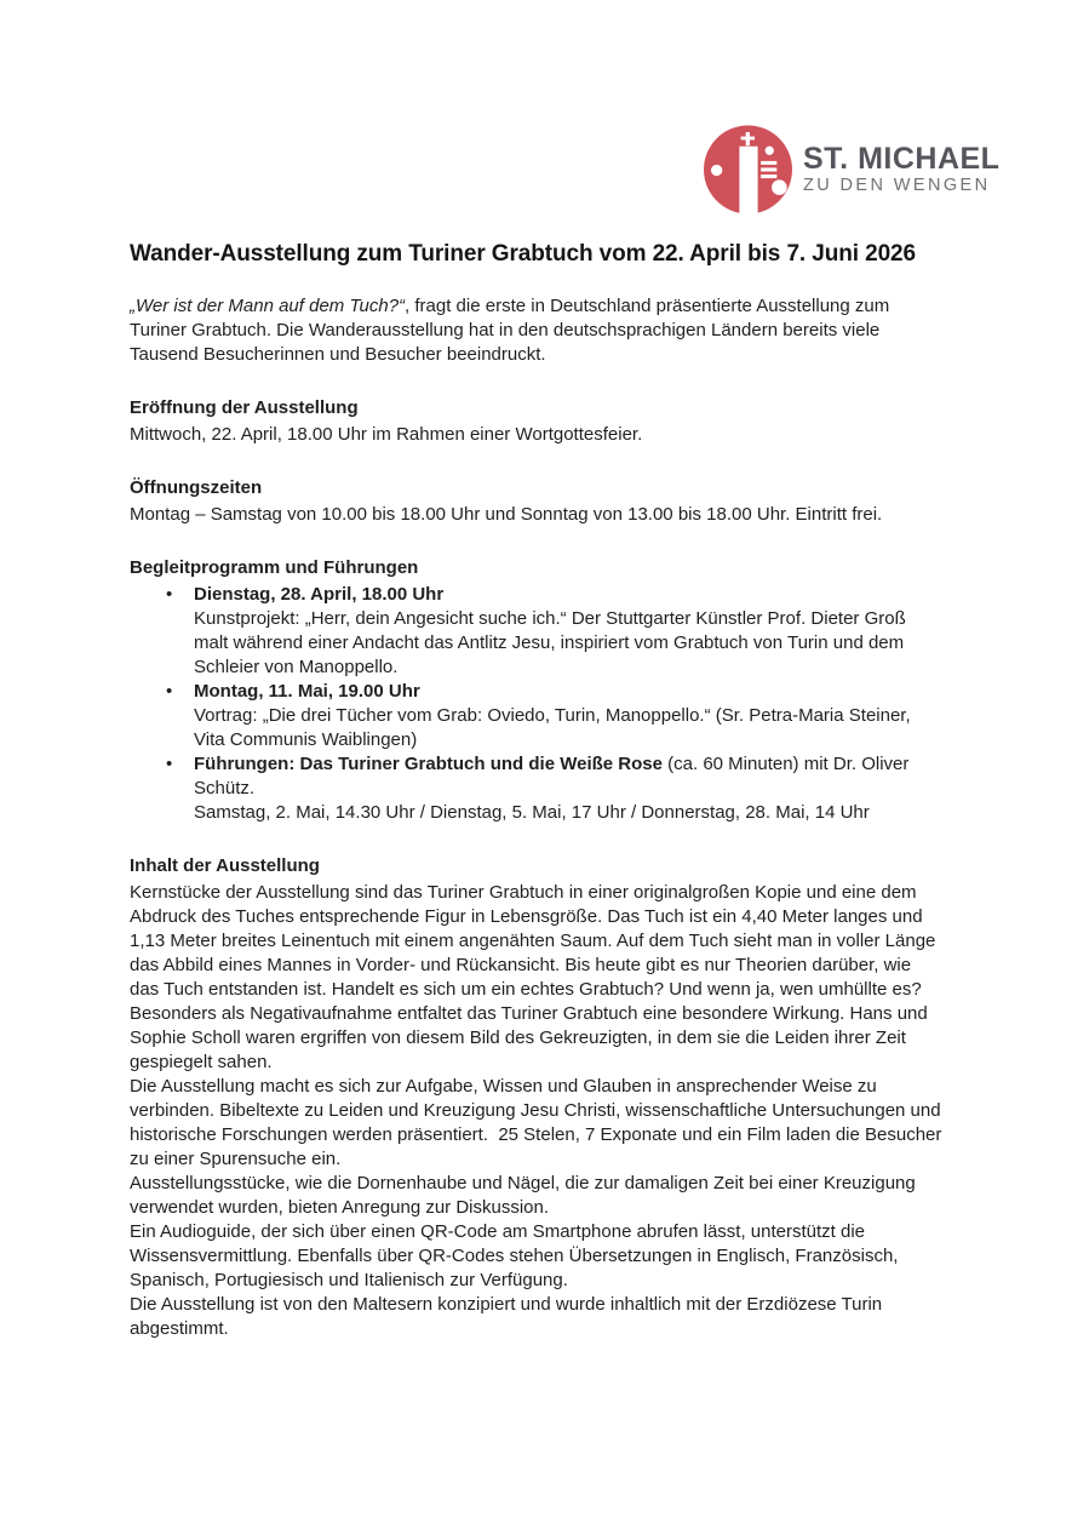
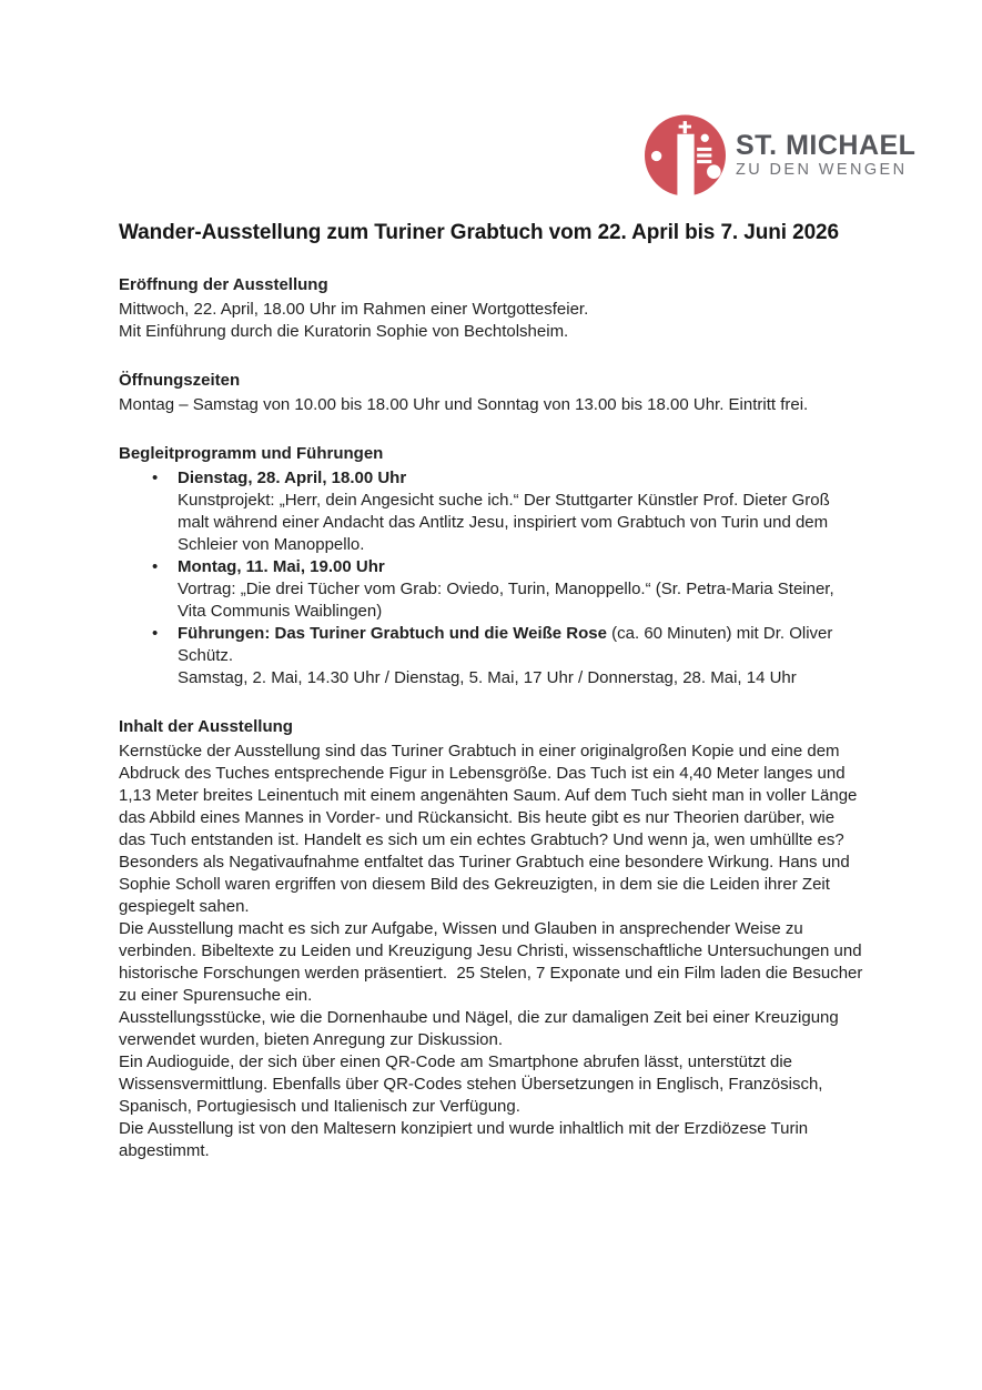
  ST. MICHAEL
  ZU DEN WENGEN
  Wander-Ausstellung zum Turiner Grabtuch vom 22. April bis 7. Juni 2026
- „Wer ist der Mann auf dem Tuch?“, fragt die erste in Deutschland präsentierte Ausstellung zum Turiner Grabtuch. Die Wanderausstellung hat in den deutschsprachigen Ländern bereits viele Tausend Besucherinnen und Besucher beeindruckt.
  Eröffnung der Ausstellung
  Mittwoch, 22. April, 18.00 Uhr im Rahmen einer Wortgottesfeier.
+ Mit Einführung durch die Kuratorin Sophie von Bechtolsheim.
  Öffnungszeiten
  Montag – Samstag von 10.00 bis 18.00 Uhr und Sonntag von 13.00 bis 18.00 Uhr. Eintritt frei.
  Begleitprogramm und Führungen
  •
  Dienstag, 28. April, 18.00 Uhr
  Kunstprojekt: „Herr, dein Angesicht suche ich.“ Der Stuttgarter Künstler Prof. Dieter Groß malt während einer Andacht das Antlitz Jesu, inspiriert vom Grabtuch von Turin und dem Schleier von Manoppello.
  •
  Montag, 11. Mai, 19.00 Uhr
  Vortrag: „Die drei Tücher vom Grab: Oviedo, Turin, Manoppello.“ (Sr. Petra-Maria Steiner, Vita Communis Waiblingen)
  •
  Führungen: Das Turiner Grabtuch und die Weiße Rose (ca. 60 Minuten) mit Dr. Oliver Schütz.
  Samstag, 2. Mai, 14.30 Uhr / Dienstag, 5. Mai, 17 Uhr / Donnerstag, 28. Mai, 14 Uhr
  Inhalt der Ausstellung
  Kernstücke der Ausstellung sind das Turiner Grabtuch in einer originalgroßen Kopie und eine dem Abdruck des Tuches entsprechende Figur in Lebensgröße. Das Tuch ist ein 4,40 Meter langes und 1,13 Meter breites Leinentuch mit einem angenähten Saum. Auf dem Tuch sieht man in voller Länge das Abbild eines Mannes in Vorder- und Rückansicht. Bis heute gibt es nur Theorien darüber, wie das Tuch entstanden ist. Handelt es sich um ein echtes Grabtuch? Und wenn ja, wen umhüllte es?
  Besonders als Negativaufnahme entfaltet das Turiner Grabtuch eine besondere Wirkung. Hans und Sophie Scholl waren ergriffen von diesem Bild des Gekreuzigten, in dem sie die Leiden ihrer Zeit gespiegelt sahen.
  Die Ausstellung macht es sich zur Aufgabe, Wissen und Glauben in ansprechender Weise zu verbinden. Bibeltexte zu Leiden und Kreuzigung Jesu Christi, wissenschaftliche Untersuchungen und historische Forschungen werden präsentiert. 25 Stelen, 7 Exponate und ein Film laden die Besucher zu einer Spurensuche ein.
  Ausstellungsstücke, wie die Dornenhaube und Nägel, die zur damaligen Zeit bei einer Kreuzigung verwendet wurden, bieten Anregung zur Diskussion.
  Ein Audioguide, der sich über einen QR-Code am Smartphone abrufen lässt, unterstützt die Wissensvermittlung. Ebenfalls über QR-Codes stehen Übersetzungen in Englisch, Französisch, Spanisch, Portugiesisch und Italienisch zur Verfügung.
  Die Ausstellung ist von den Maltesern konzipiert und wurde inhaltlich mit der Erzdiözese Turin abgestimmt.
